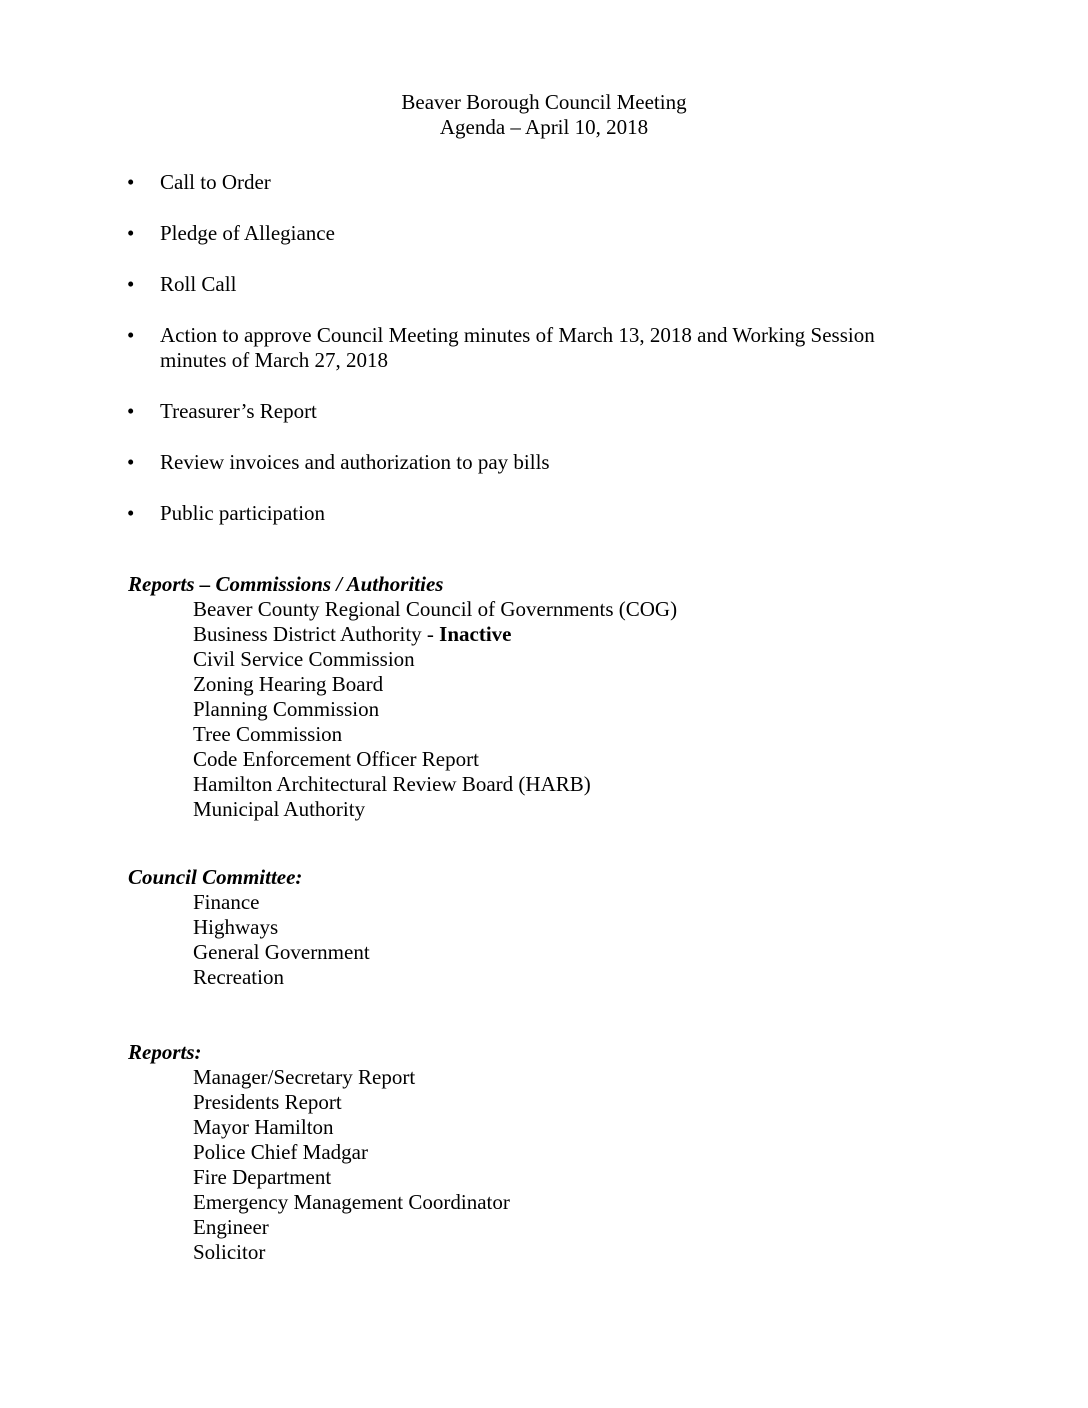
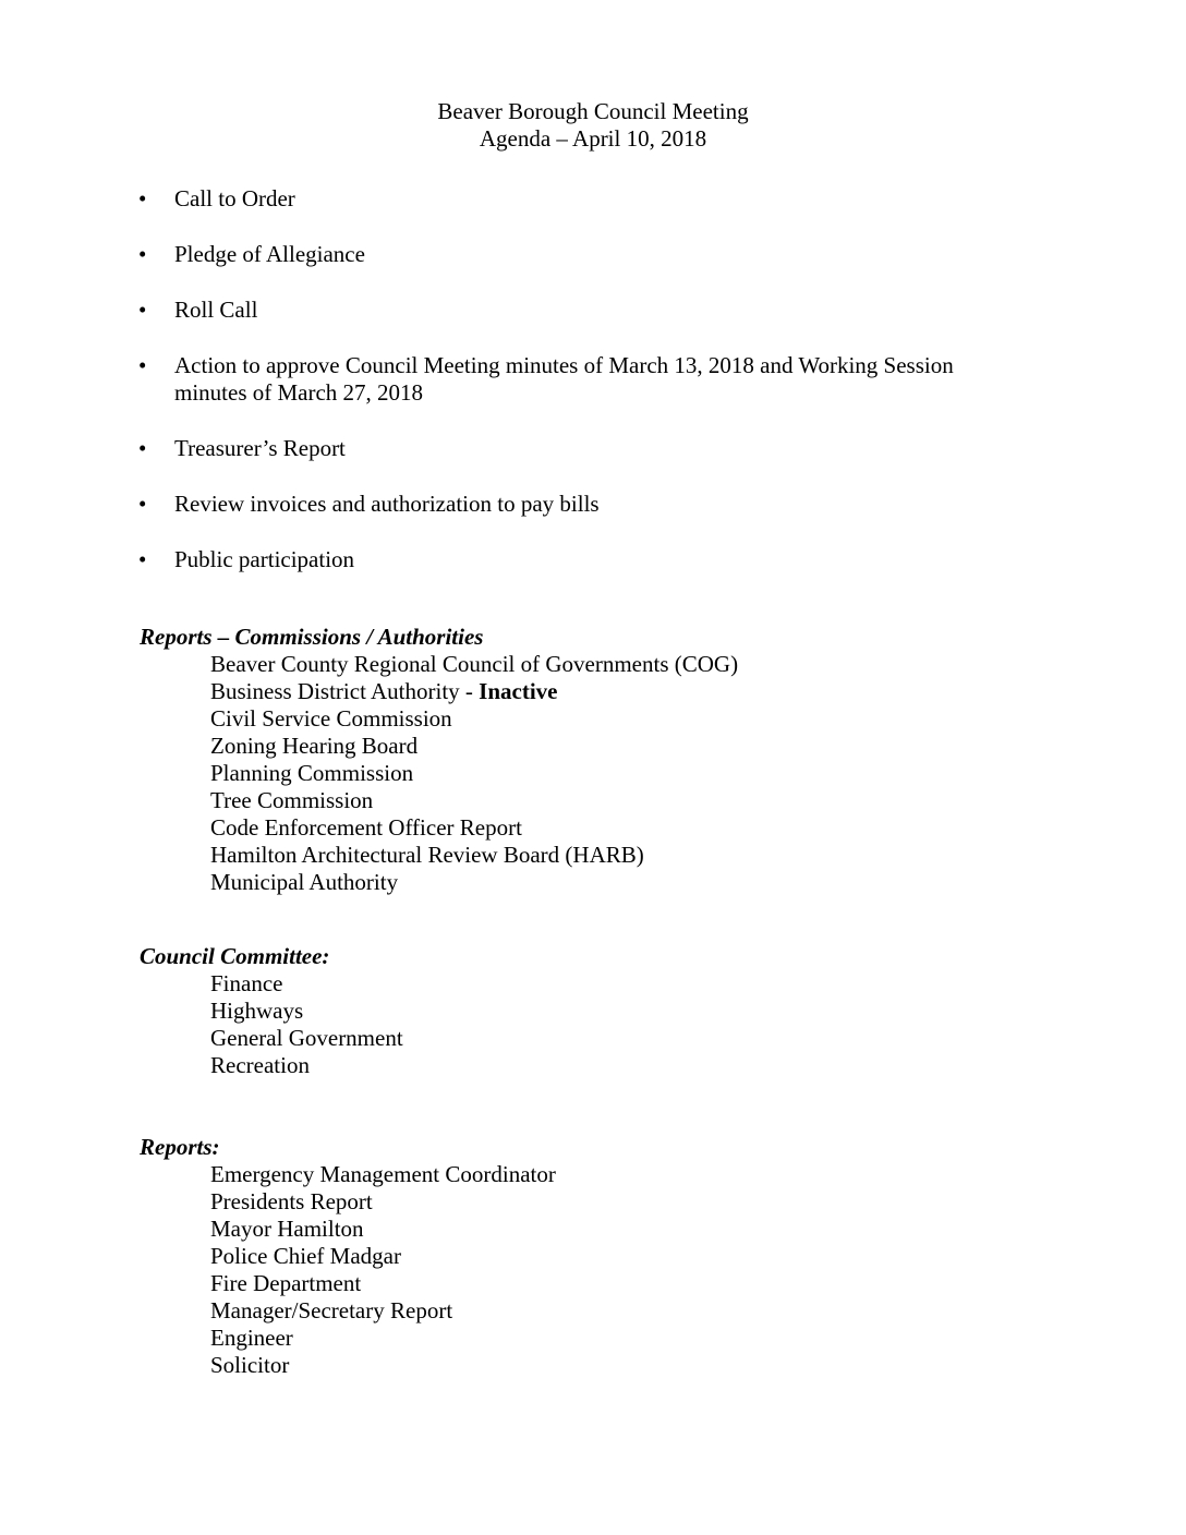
  Beaver Borough Council Meeting
  Agenda – April 10, 2018
  Call to Order
  Pledge of Allegiance
  Roll Call
  Action to approve Council Meeting minutes of March 13, 2018 and Working Session minutes of March 27, 2018
  Treasurer’s Report
  Review invoices and authorization to pay bills
  Public participation
  Reports – Commissions / Authorities
  Beaver County Regional Council of Governments (COG)
  Business District Authority - Inactive
  Civil Service Commission
  Zoning Hearing Board
  Planning Commission
  Tree Commission
  Code Enforcement Officer Report
  Hamilton Architectural Review Board (HARB)
  Municipal Authority
  Council Committee:
  Finance
  Highways
  General Government
  Recreation
  Reports:
- Manager/Secretary Report
+ Emergency Management Coordinator
  Presidents Report
  Mayor Hamilton
  Police Chief Madgar
  Fire Department
- Emergency Management Coordinator
+ Manager/Secretary Report
  Engineer
  Solicitor
